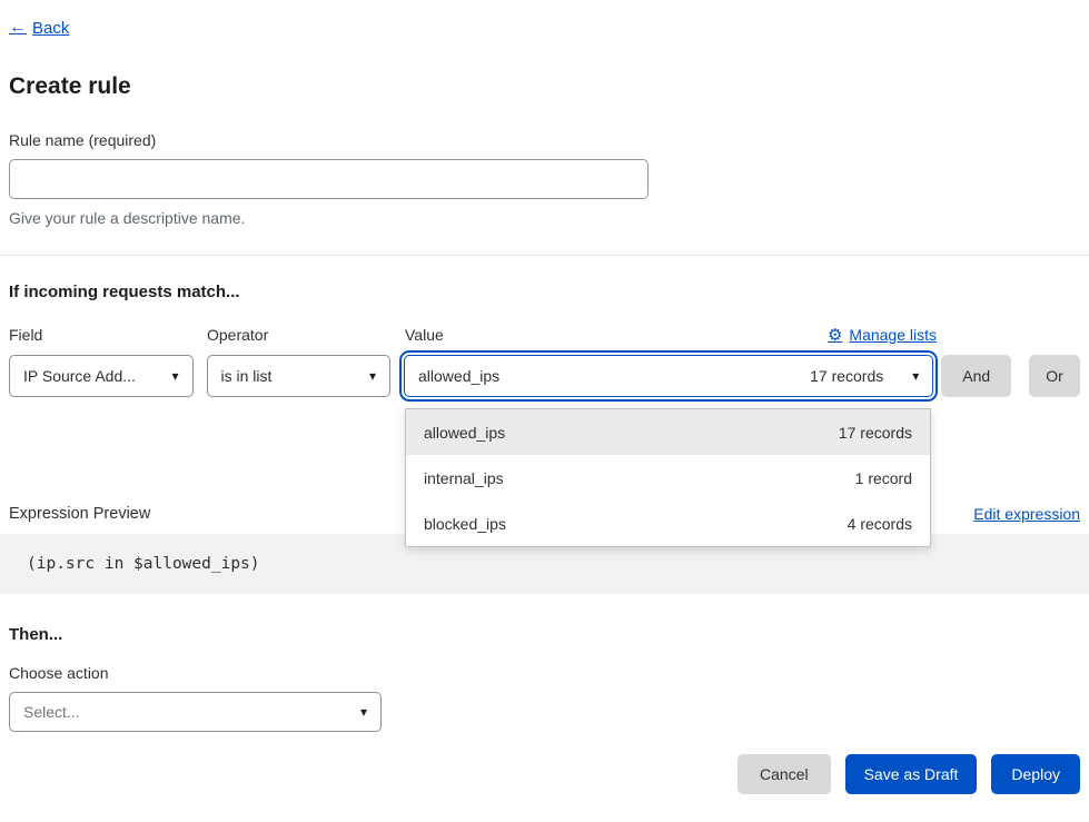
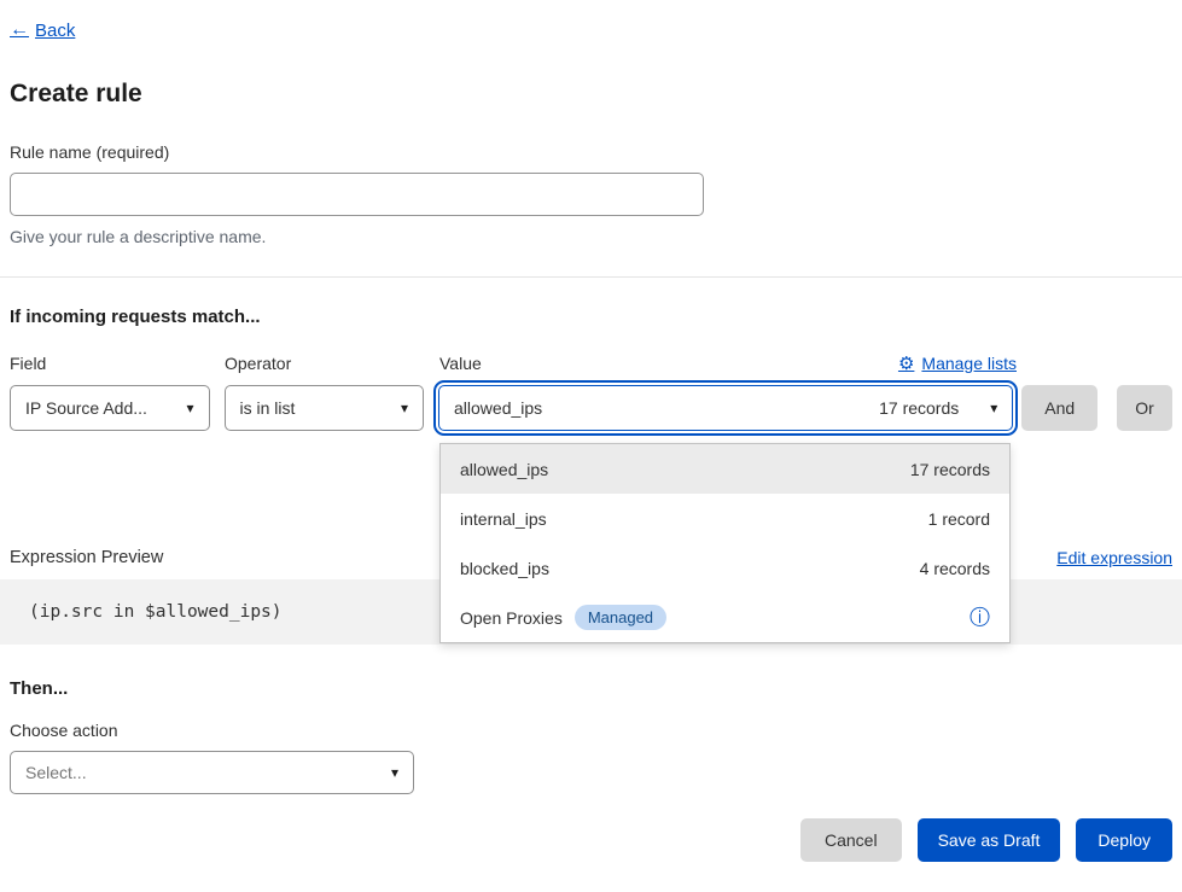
  ←
  Back
  Create rule
  Rule name (required)
  Give your rule a descriptive name.
  If incoming requests match...
  Field
  Operator
  Value
  ⚙
  Manage lists
  IP Source Add...
  ▾
  is in list
  ▾
  allowed_ips
  17 records
  ▾
  allowed_ips
  17 records
  internal_ips
  1 record
  blocked_ips
  4 records
+ Open Proxies
+ Managed
+ ⓘ
  And
  Or
  Expression Preview
  Edit expression
  (ip.src in $allowed_ips)
  Then...
  Choose action
  Select...
  ▾
  Cancel
  Save as Draft
  Deploy
